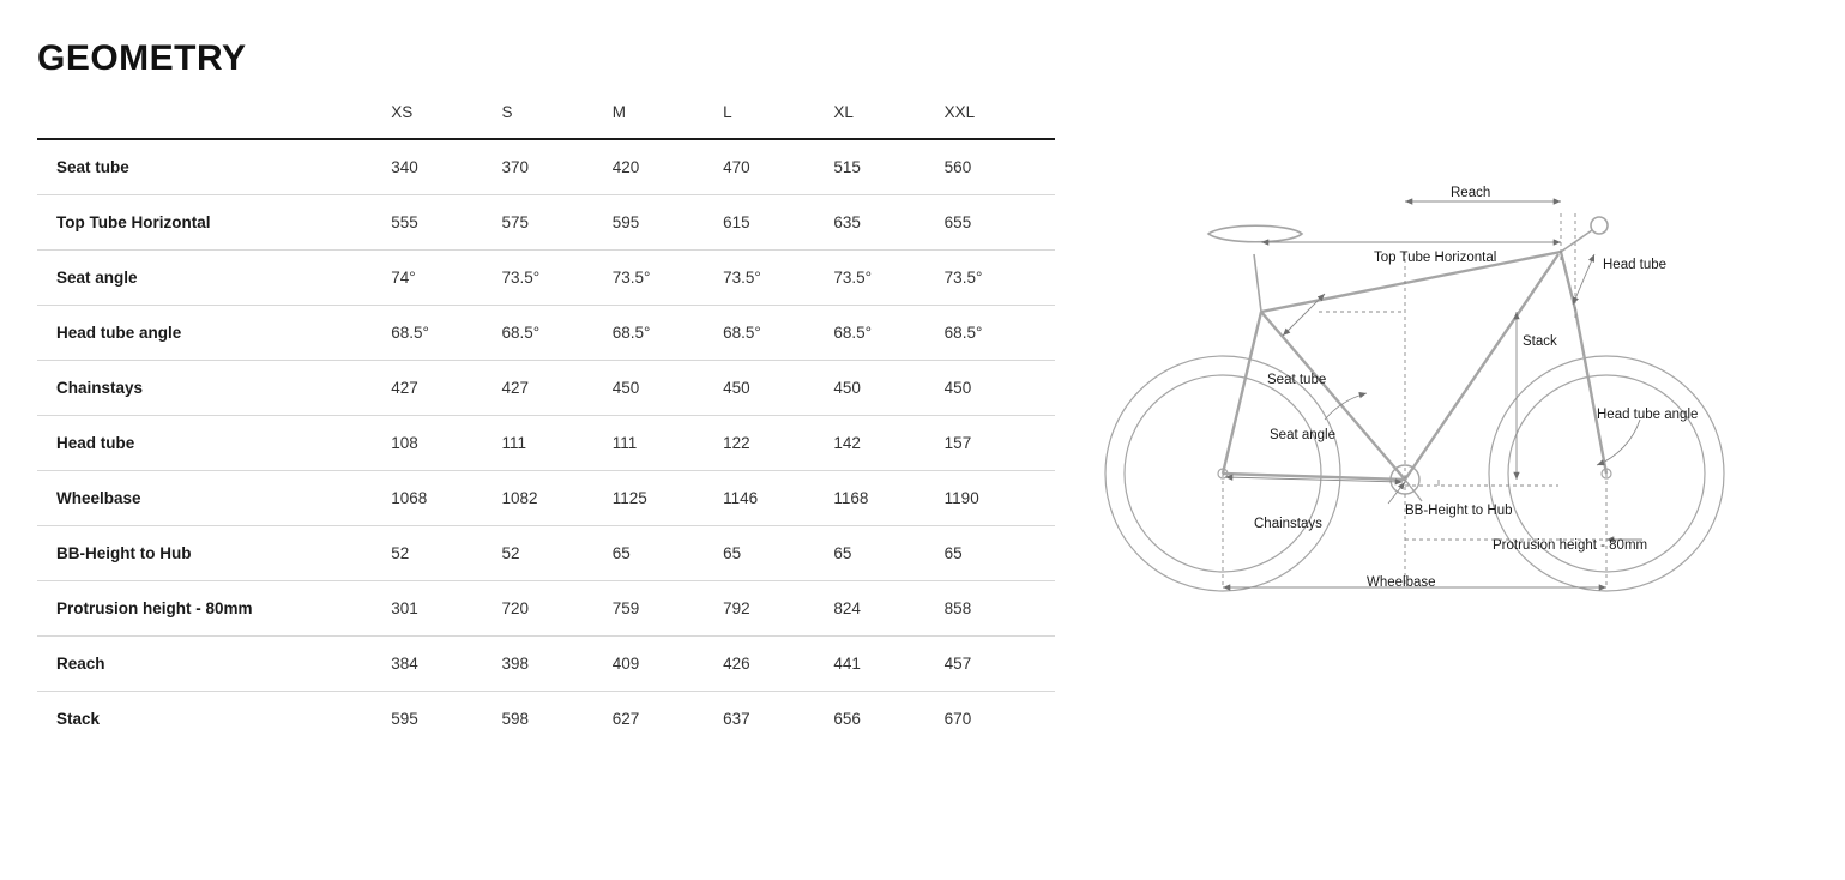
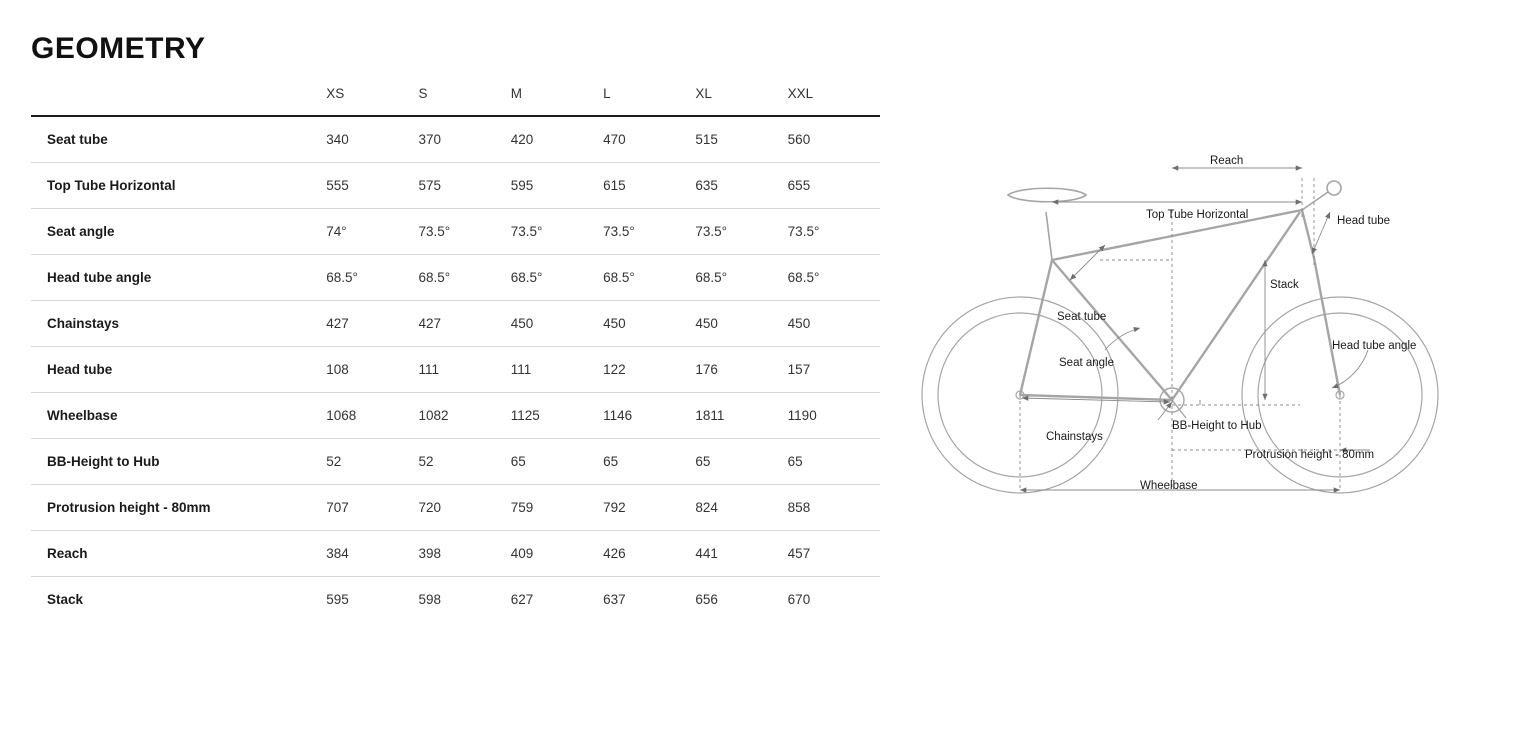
  GEOMETRY
  	XS	S	M	L	XL	XXL
  Seat tube	340	370	420	470	515	560
  Top Tube Horizontal	555	575	595	615	635	655
  Seat angle	74°	73.5°	73.5°	73.5°	73.5°	73.5°
  Head tube angle	68.5°	68.5°	68.5°	68.5°	68.5°	68.5°
  Chainstays	427	427	450	450	450	450
- Head tube	108	111	111	122	142	157
+ Head tube	108	111	111	122	176	157
- Wheelbase	1068	1082	1125	1146	1168	1190
+ Wheelbase	1068	1082	1125	1146	1811	1190
  BB-Height to Hub	52	52	65	65	65	65
- Protrusion height - 80mm	301	720	759	792	824	858
+ Protrusion height - 80mm	707	720	759	792	824	858
  Reach	384	398	409	426	441	457
  Stack	595	598	627	637	656	670
  Reach
  Top Tube Horizontal
  Head tube
  Stack
  Seat tube
  Seat angle
  Head tube angle
  BB-Height to Hub
  Chainstays
  Protrusion height - 80mm
  Wheelbase
